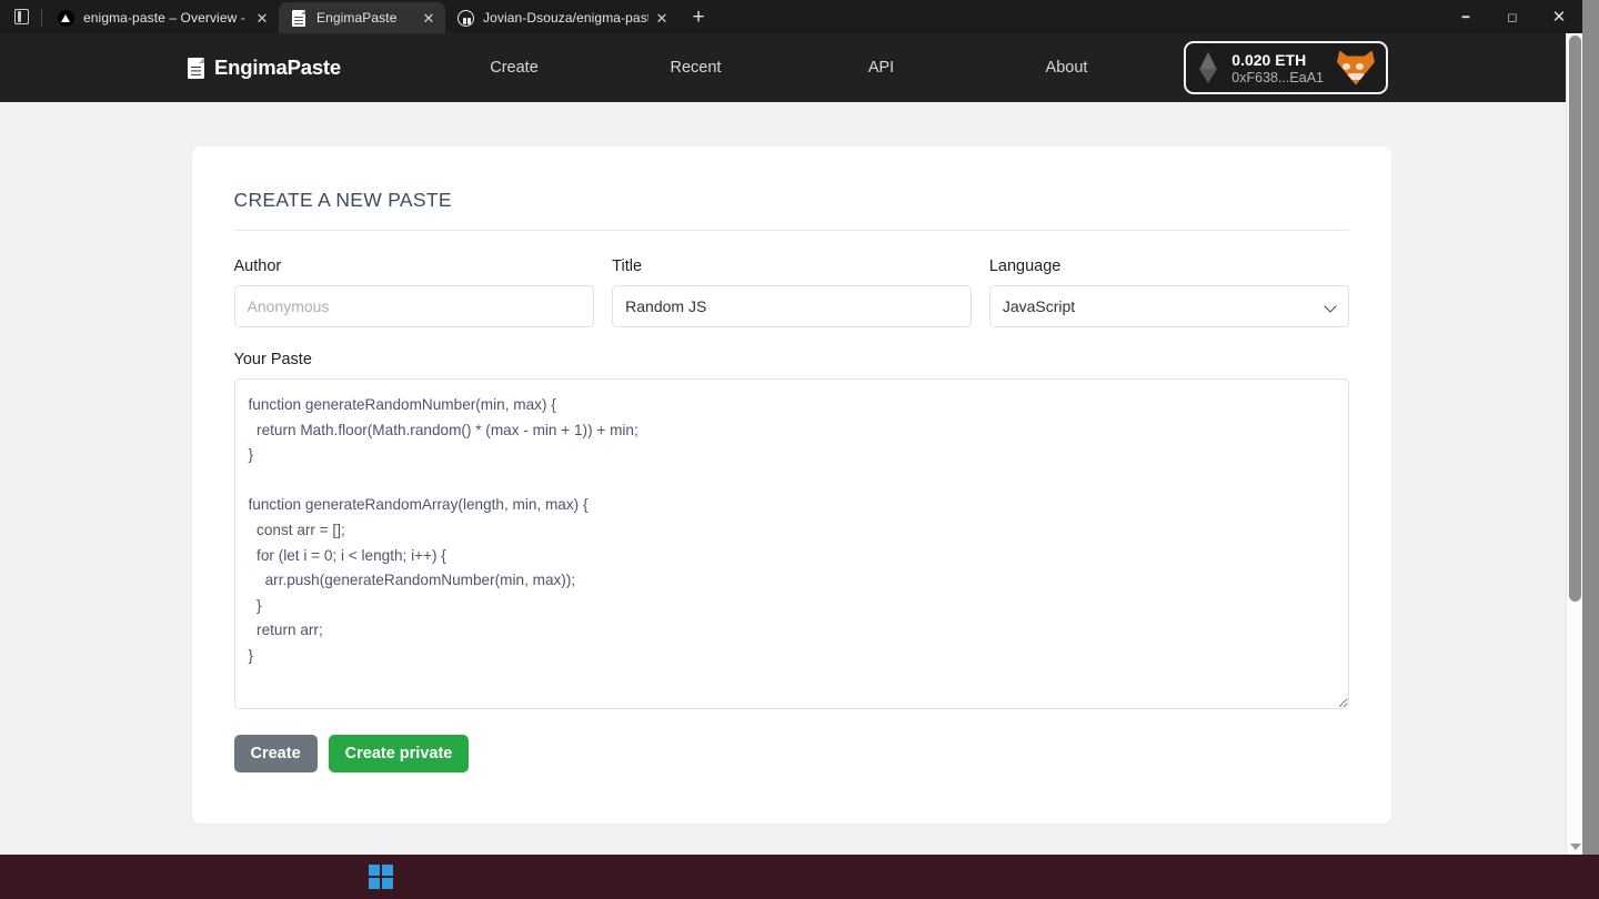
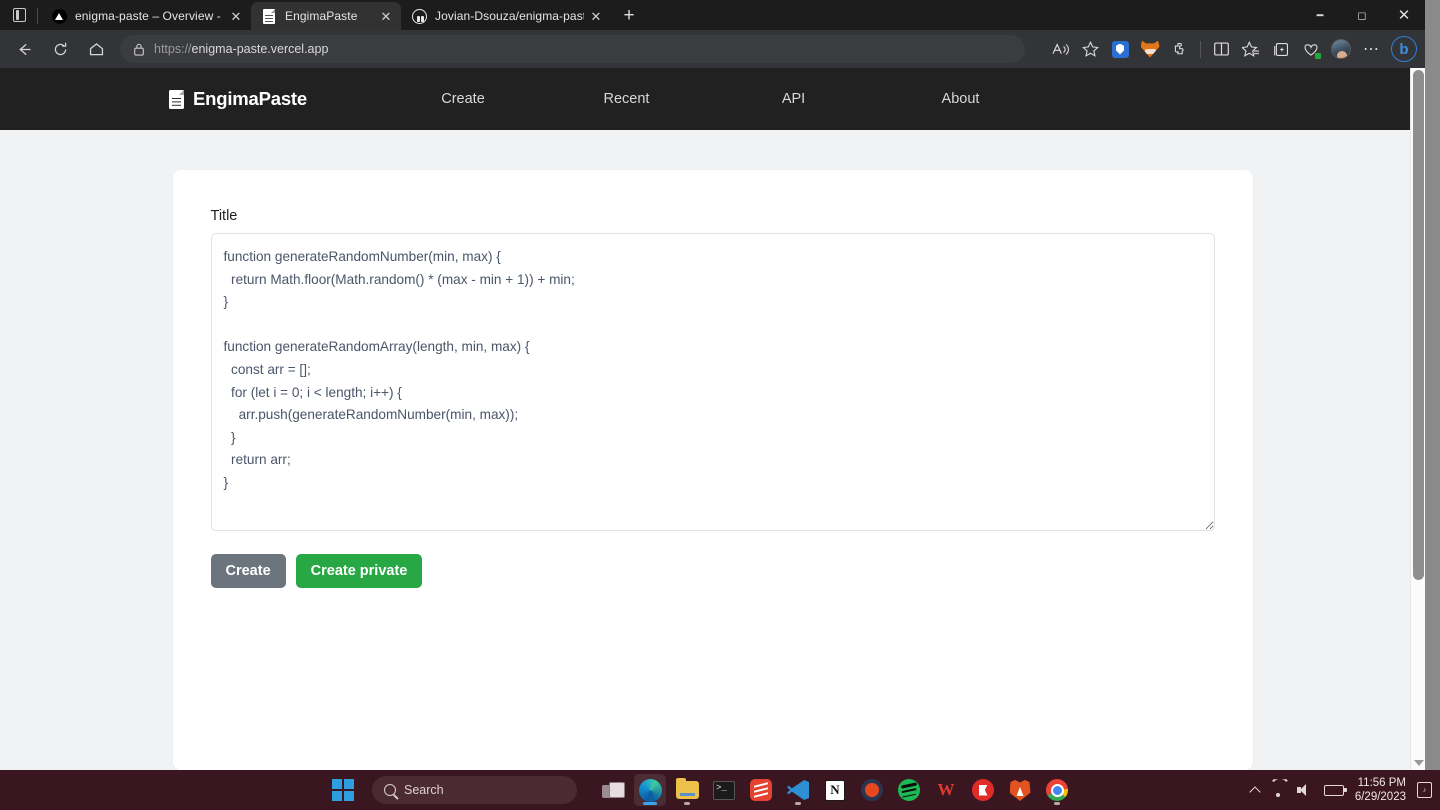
  enigma-paste – Overview -
  ✕
  EngimaPaste
  ✕
  Jovian-Dsouza/enigma-pas
  ✕
  +
  ━
  ◻
  ✕
+ https://enigma-paste.vercel.app
+ ⋯
+ b
  EngimaPaste
  Create
  Recent
  API
  About
- 0.020 ETH
- 0xF638...EaA1
- CREATE A NEW PASTE
- Author
- Anonymous
  Title
- Random JS
- Language
- JavaScript
- Your Paste
  function generateRandomNumber(min, max) {
  return Math.floor(Math.random() * (max - min + 1)) + min;
  }
  function generateRandomArray(length, min, max) {
  const arr = [];
  for (let i = 0; i < length; i++) {
  arr.push(generateRandomNumber(min, max));
  }
  return arr;
  }
  Create
  Create private
+ Search
+ N
+ W
+ 11:56 PM
+ 6/29/2023
